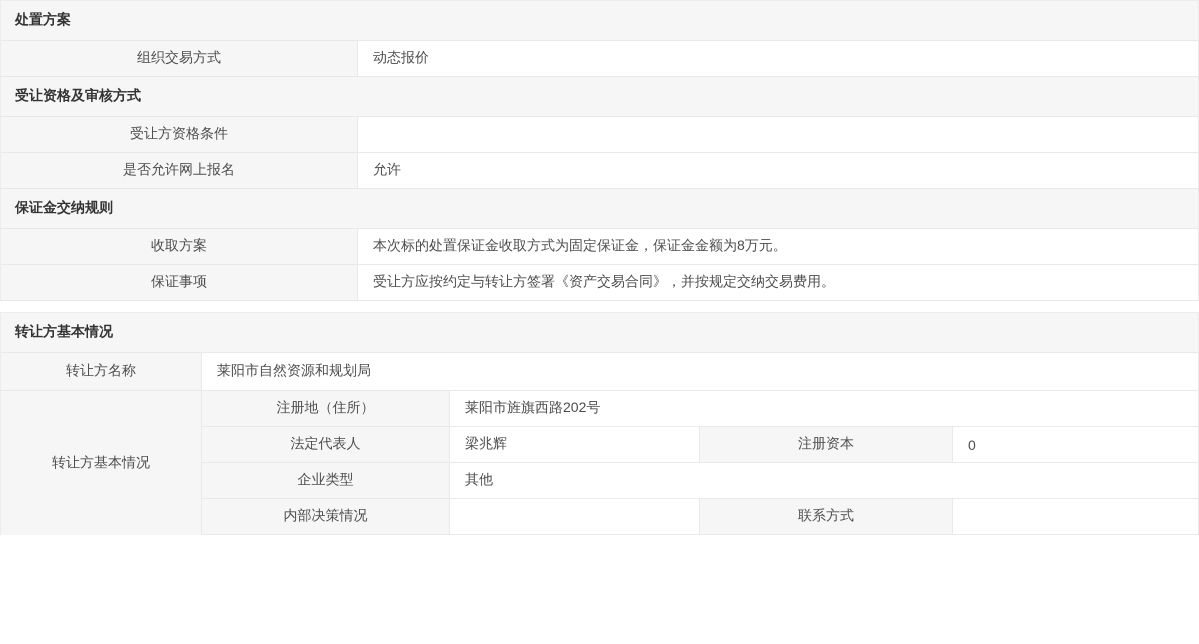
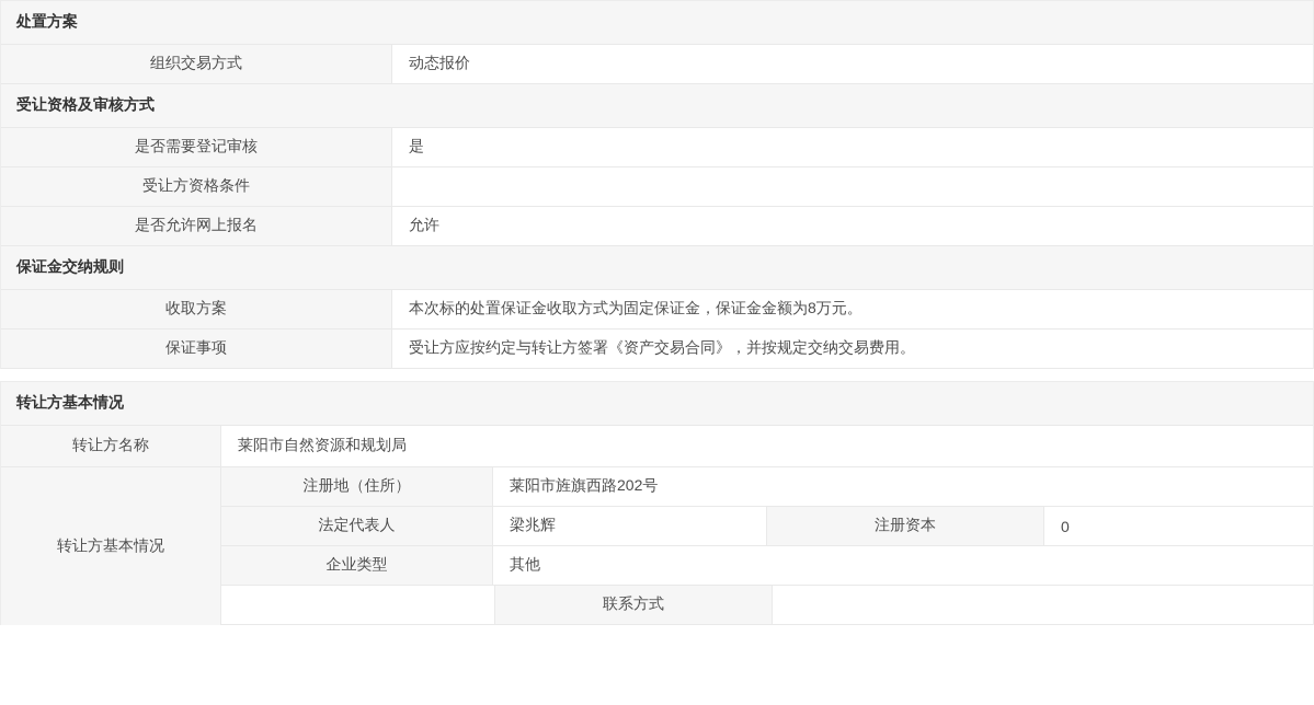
  处置方案
  组织交易方式
  动态报价
  受让资格及审核方式
+ 是否需要登记审核
+ 是
  受让方资格条件
  是否允许网上报名
  允许
  保证金交纳规则
  收取方案
  本次标的处置保证金收取方式为固定保证金，保证金金额为8万元。
  保证事项
  受让方应按约定与转让方签署《资产交易合同》，并按规定交纳交易费用。
  转让方基本情况
  转让方名称
  莱阳市自然资源和规划局
  转让方基本情况
  注册地（住所）
  莱阳市旌旗西路202号
  法定代表人
  梁兆辉
  注册资本
  0
  企业类型
  其他
- 内部决策情况
  联系方式
